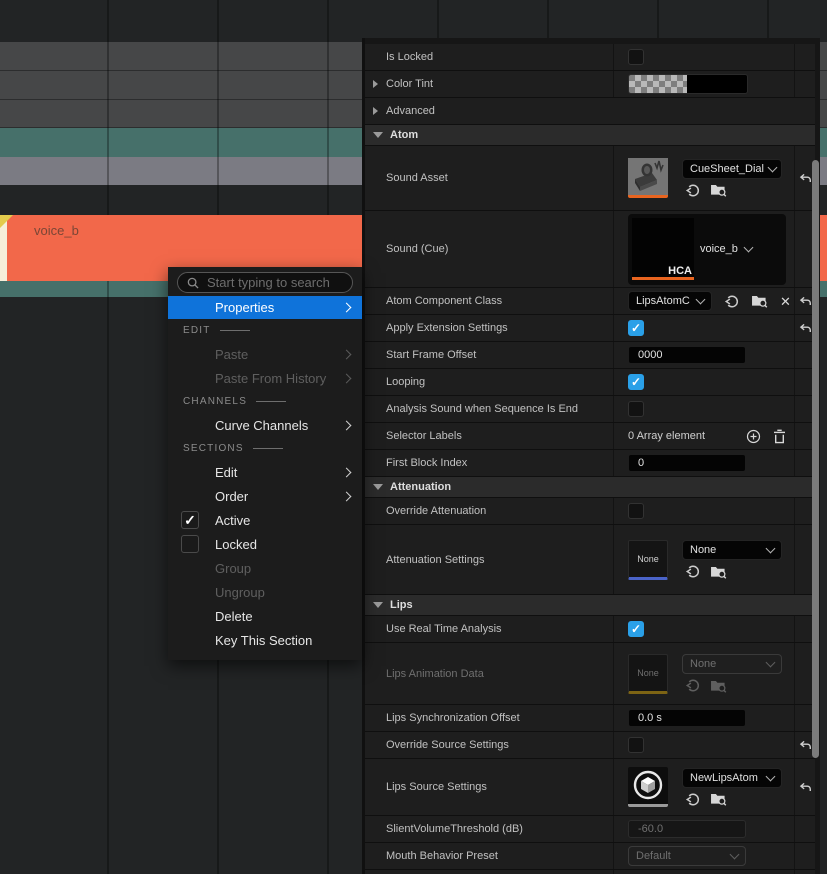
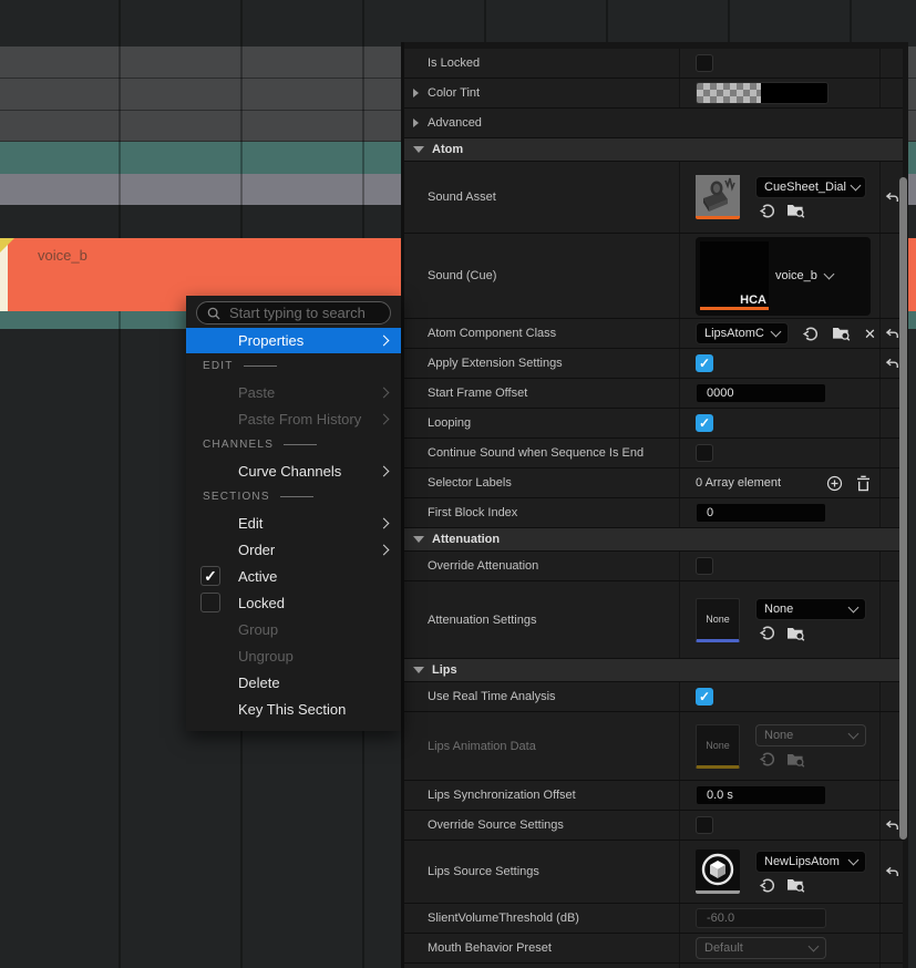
  voice_b
  Is Locked
  Color Tint
  Advanced
  Atom
  Sound Asset
  CueSheet_Dial
  Sound (Cue)
  HCA
  voice_b
  Atom Component Class
  LipsAtomC
  ✕
  Apply Extension Settings
  ✓
  Start Frame Offset
  0000
  Looping
  ✓
- Analysis Sound when Sequence Is End
+ Continue Sound when Sequence Is End
  Selector Labels
  0 Array element
  First Block Index
  0
  Attenuation
  Override Attenuation
  Attenuation Settings
  None
  None
  Lips
  Use Real Time Analysis
  ✓
  Lips Animation Data
  None
  None
  Lips Synchronization Offset
  0.0 s
  Override Source Settings
  Lips Source Settings
  NewLipsAtom
  SlientVolumeThreshold (dB)
  -60.0
  Mouth Behavior Preset
  Default
  Start typing to search
  Properties
  EDIT
  Paste
  Paste From History
  CHANNELS
  Curve Channels
  SECTIONS
  Edit
  Order
  ✓
  Active
  Locked
  Group
  Ungroup
  Delete
  Key This Section
